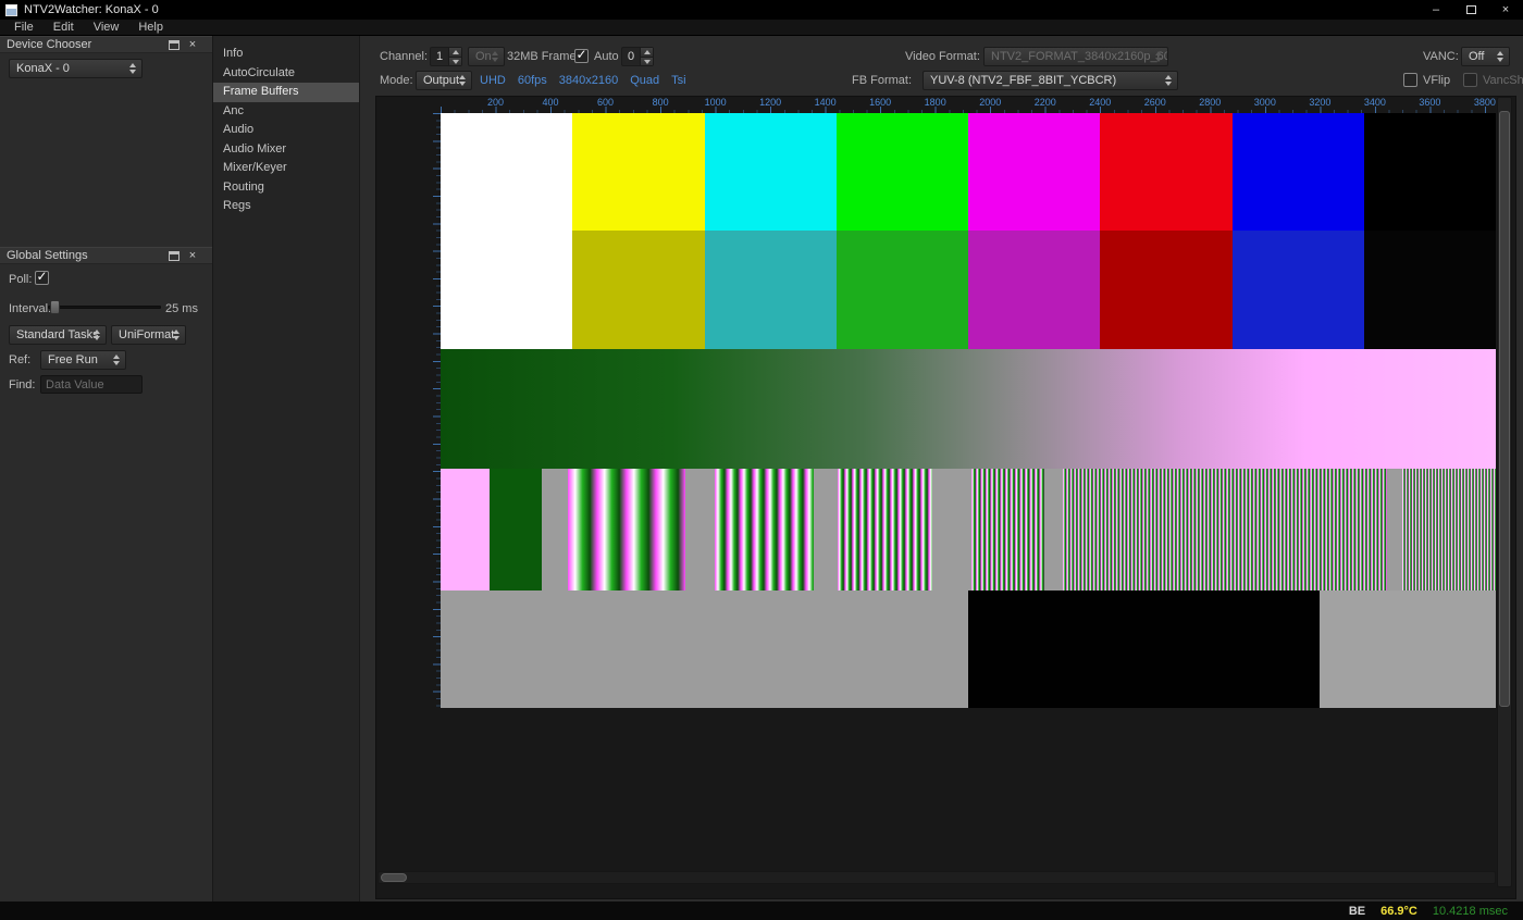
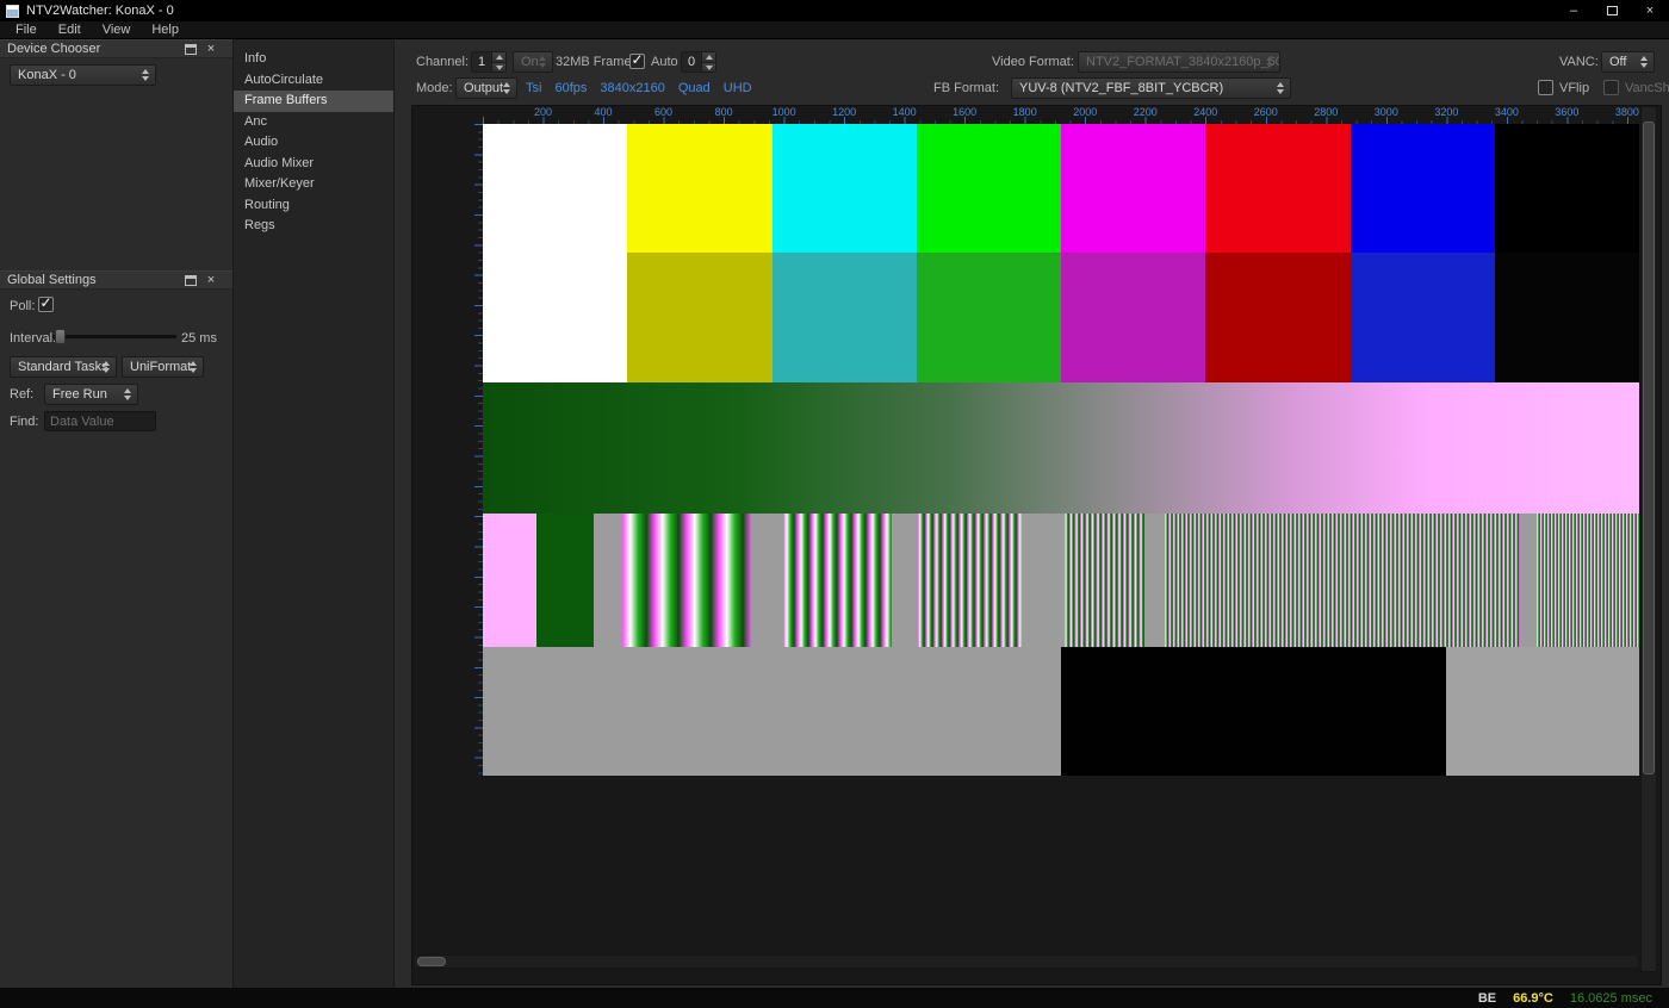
  NTV2Watcher: KonaX - 0
  –
  ×
  File
  Edit
  View
  Help
  Device Chooser
  ×
  KonaX - 0
  Global Settings
  ×
  Poll:
  ✓
  Interval
  25 ms
  Standard Tasks
  UniFormat
  Ref:
  Free Run
  Find:
  Data Value
  Info
  AutoCirculate
  Frame Buffers
  Anc
  Audio
  Audio Mixer
  Mixer/Keyer
  Routing
  Regs
  Channel:
  1
  On
  32MB Frame
  ✓
  Auto
  0
  Video Format:
  NTV2_FORMAT_3840x2160p_60
  VANC:
  Off
  Mode:
  Output
- UHD
+ Tsi
  60fps
  3840x2160
  Quad
- Tsi
+ UHD
  FB Format:
  YUV-8 (NTV2_FBF_8BIT_YCBCR)
  VFlip
  200
  400
  600
  800
  1000
  1200
  1400
  1600
  1800
  2000
  2200
  2400
  2600
  2800
  3000
  3200
  3400
  3600
  3800
  BE
  66.9°C
- 10.4218 msec
+ 16.0625 msec
